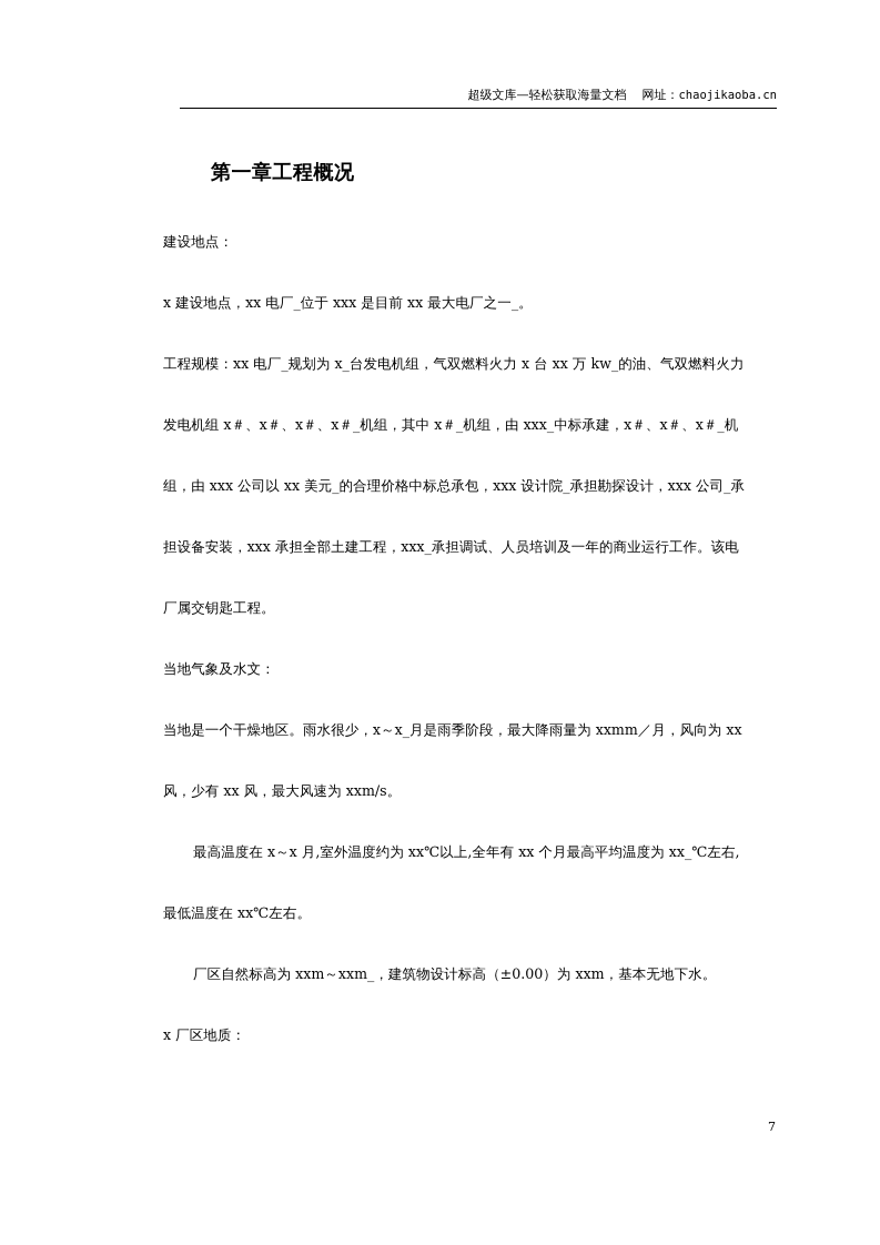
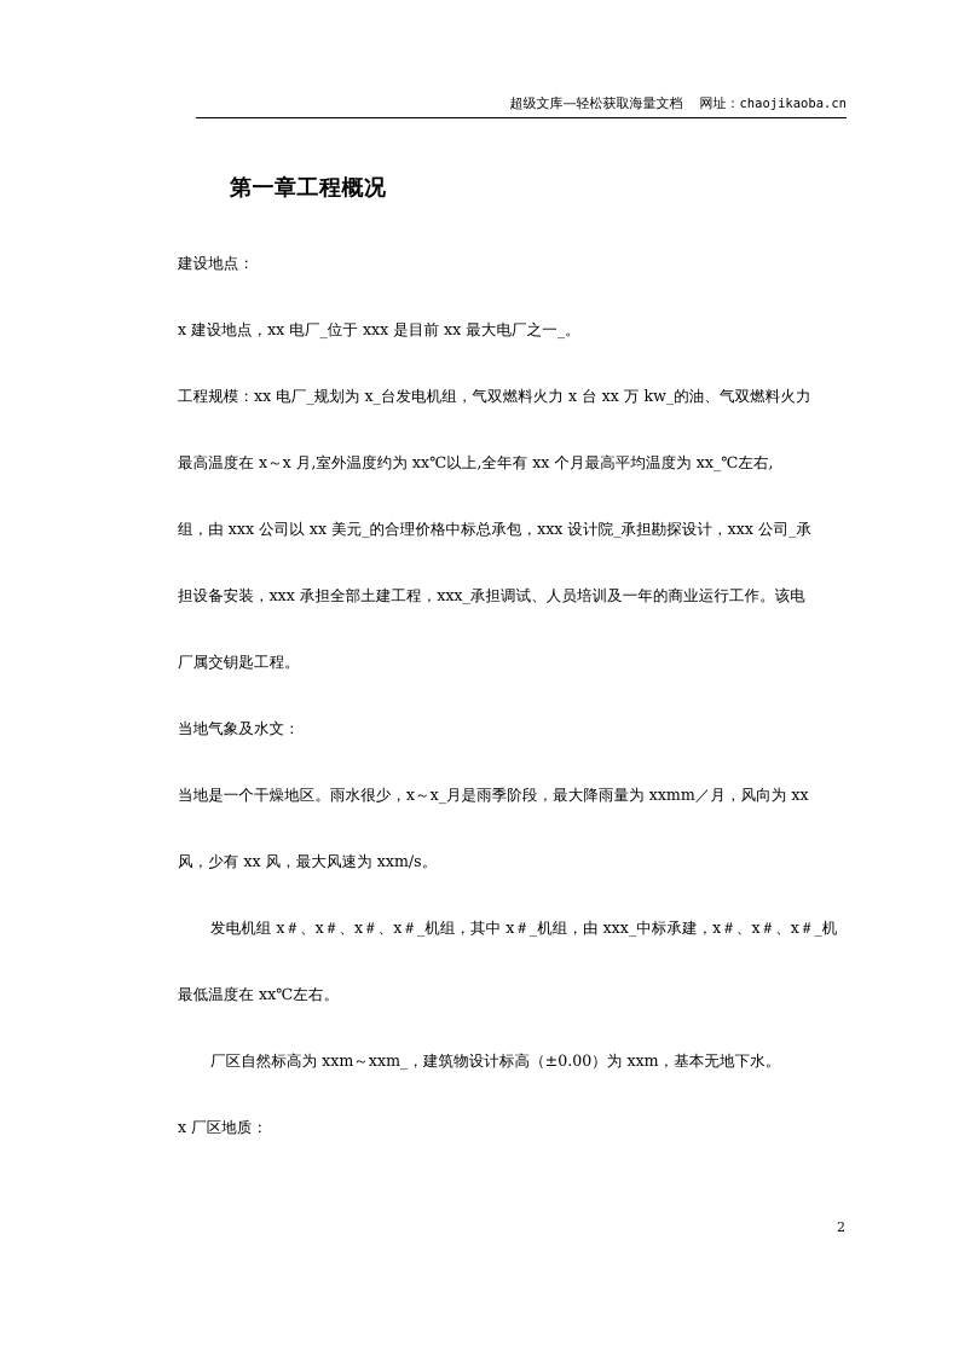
  超级文库—轻松获取海量文档 网址：chaojikaoba.cn
  第一章工程概况
  建设地点：
  x 建设地点，xx 电厂_位于 xxx 是目前 xx 最大电厂之一_。
  工程规模：xx 电厂_规划为 x_台发电机组，气双燃料火力 x 台 xx 万 kw_的油、气双燃料火力
- 发电机组 x＃、x＃、x＃、x＃_机组，其中 x＃_机组，由 xxx_中标承建，x＃、x＃、x＃_机
+ 最高温度在 x～x 月,室外温度约为 xx℃以上,全年有 xx 个月最高平均温度为 xx_℃左右,
  组，由 xxx 公司以 xx 美元_的合理价格中标总承包，xxx 设计院_承担勘探设计，xxx 公司_承
  担设备安装，xxx 承担全部土建工程，xxx_承担调试、人员培训及一年的商业运行工作。该电
  厂属交钥匙工程。
  当地气象及水文：
  当地是一个干燥地区。雨水很少，x～x_月是雨季阶段，最大降雨量为 xxmm／月，风向为 xx
  风，少有 xx 风，最大风速为 xxm/s。
- 最高温度在 x～x 月,室外温度约为 xx℃以上,全年有 xx 个月最高平均温度为 xx_℃左右,
+ 发电机组 x＃、x＃、x＃、x＃_机组，其中 x＃_机组，由 xxx_中标承建，x＃、x＃、x＃_机
  最低温度在 xx℃左右。
  厂区自然标高为 xxm～xxm_，建筑物设计标高（±0.00）为 xxm，基本无地下水。
  x 厂区地质：
- 7
+ 2
